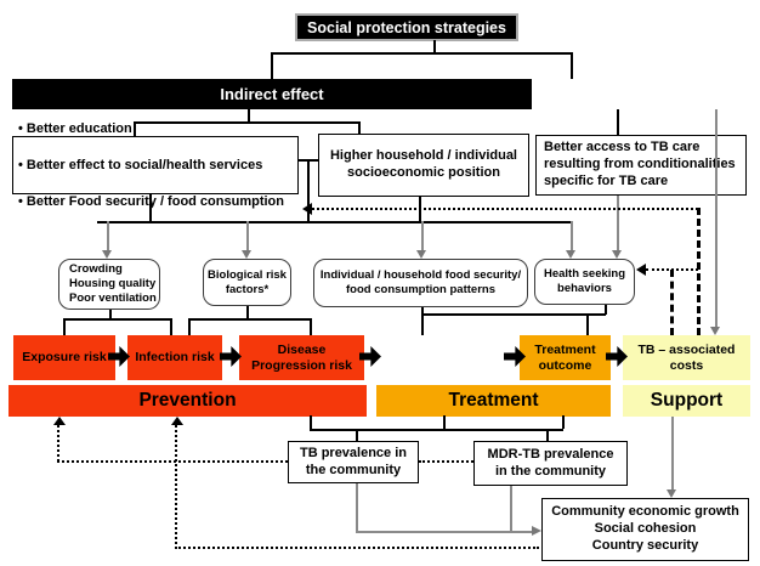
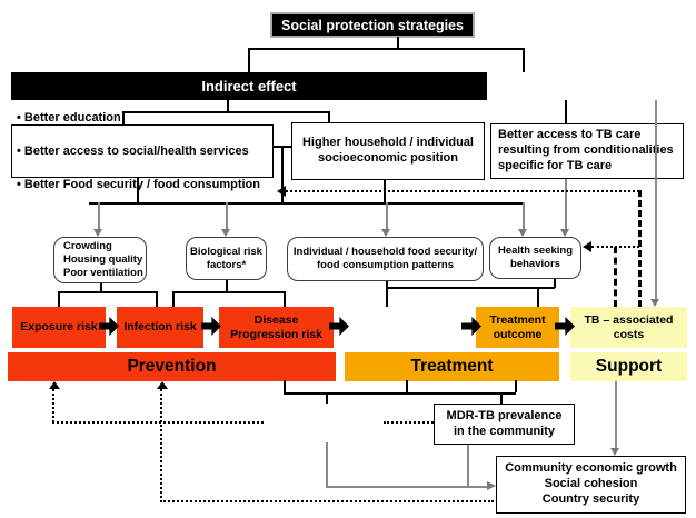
  Social protection strategies
  Indirect effect
  • Better education
- • Better effect to social/health services
+ • Better access to social/health services
  • Better Food security / food consumption
  Higher household / individual
  socioeconomic position
  Better access to TB care
  resulting from conditionaliies
  specific for TB care
  Crowding
  Housing quality
  Poor ventilation
  Biological risk
  factors*
  Individual / household food security/
  food consumption patterns
  Health seeking
  behaviors
  Exposure risk
  Infection risk
  Disease
  Progression risk
  Treatment
  outcome
  TB – associated
  costs
  Prevention
  Treatment
  Support
- TB prevalence in
- the community
  MDR-TB prevalence
  in the community
  Community economic growth
  Social cohesion
  Country security
